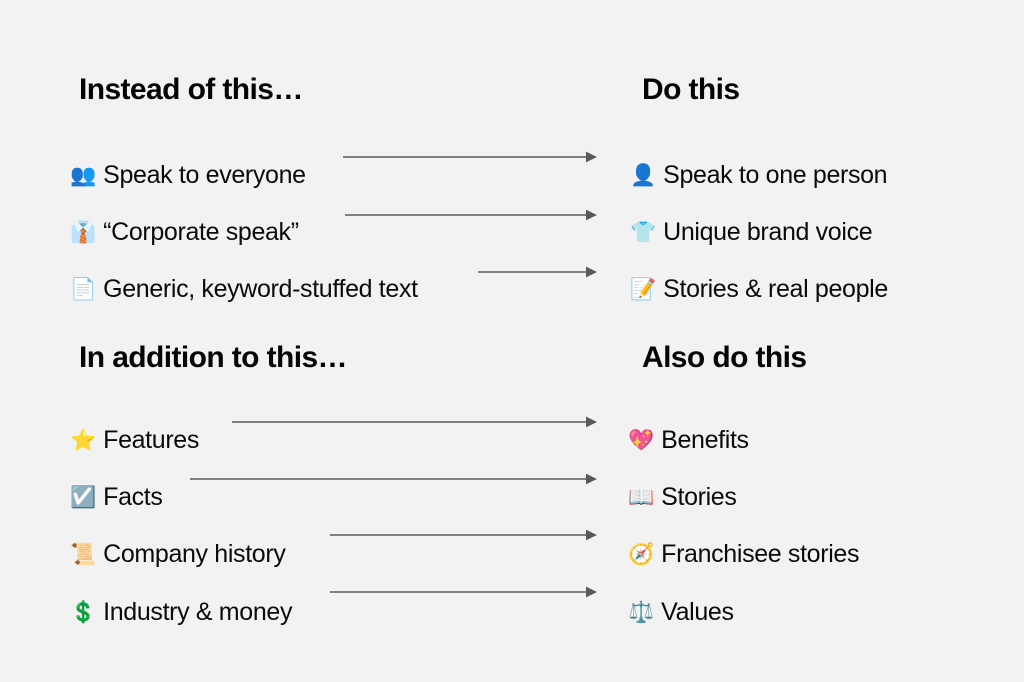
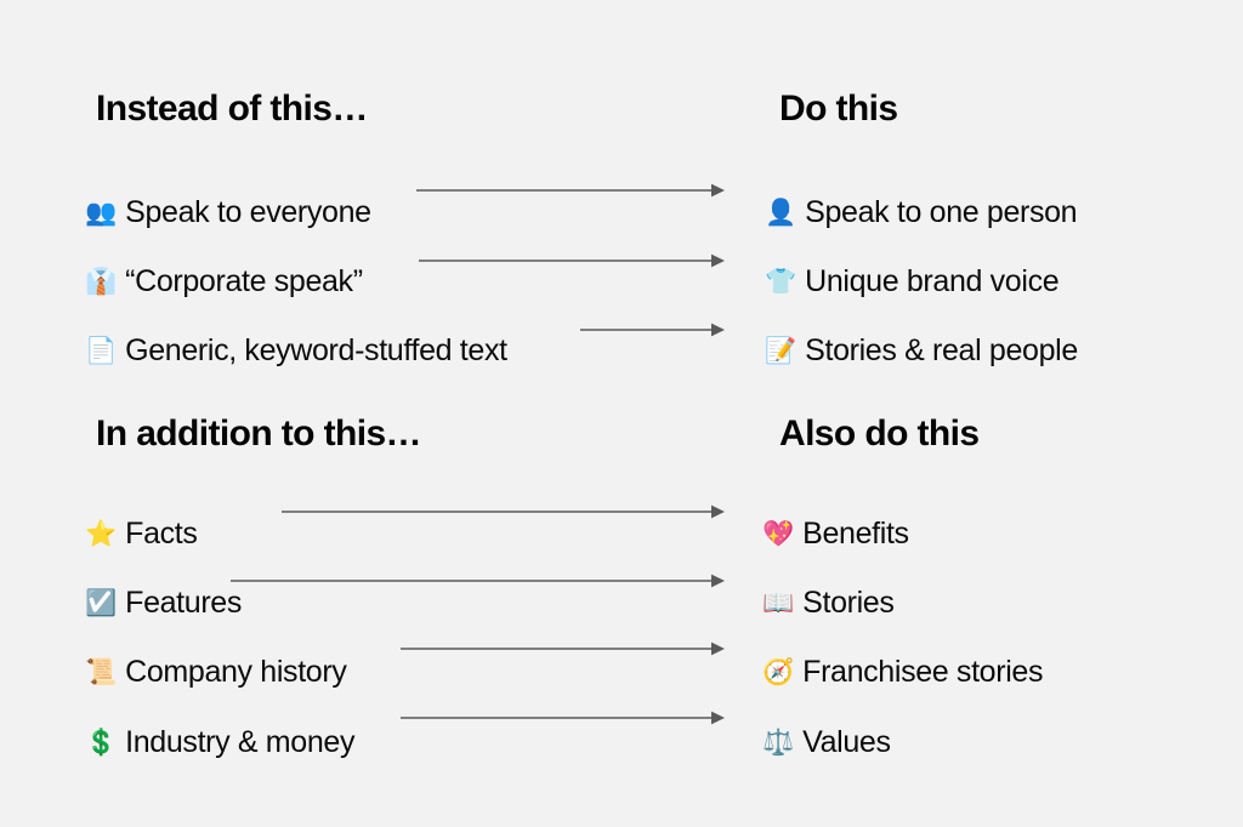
  Instead of this…
  Do this
  👥
  Speak to everyone
  👔
  “Corporate speak”
  📄
  Generic, keyword-stuffed text
  👤
  Speak to one person
  👕
  Unique brand voice
  📝
  Stories & real people
  In addition to this…
  Also do this
  ⭐
- Features
+ Facts
  ☑️
- Facts
+ Features
  📜
  Company history
  💲
  Industry & money
  💖
  Benefits
  📖
  Stories
  🧭
  Franchisee stories
  ⚖️
  Values
